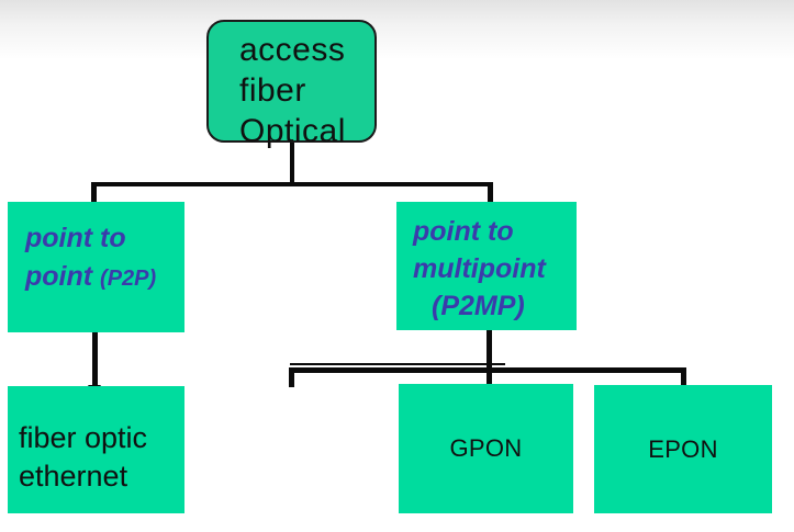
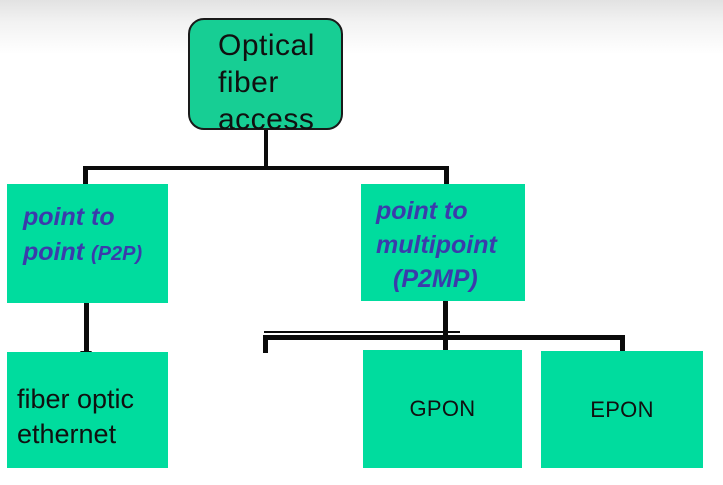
- access
+ Optical
  fiber
- Optical
+ access
  point to
  point (P2P)
  point to
  multipoint
  (P2MP)
  fiber optic
  ethernet
  GPON
  EPON
